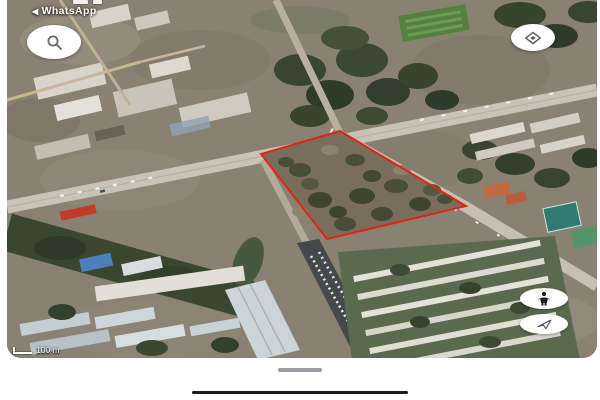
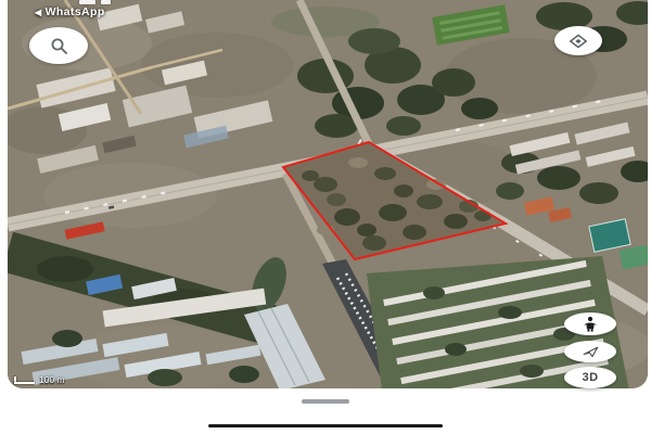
  ◀
  WhatsApp
+ 3D
  100 m
